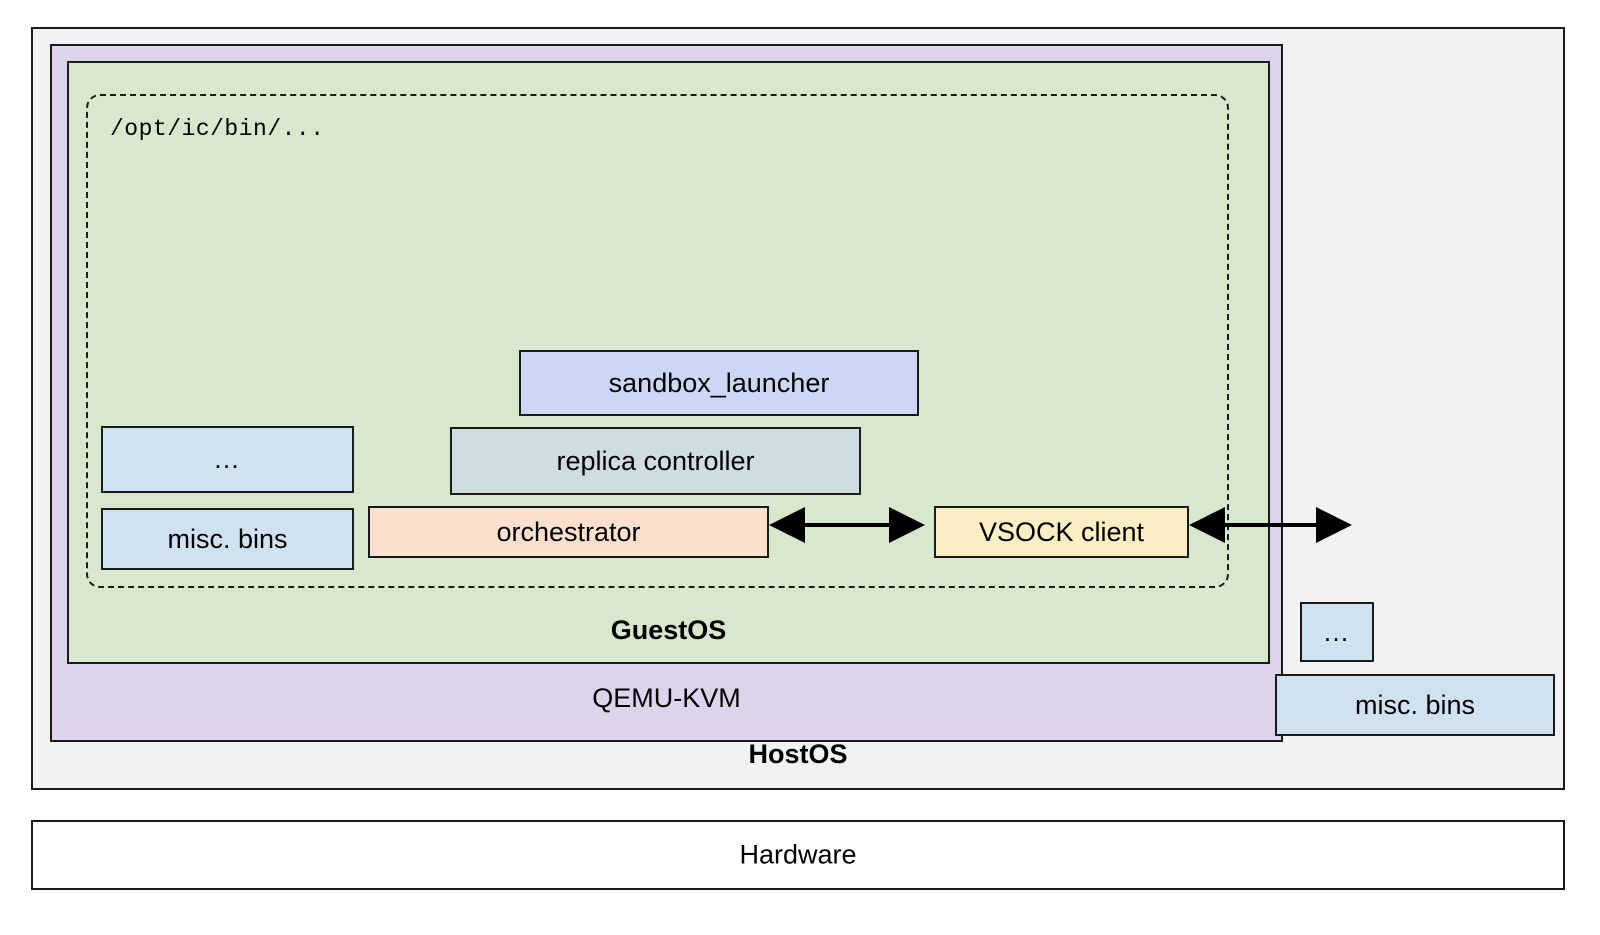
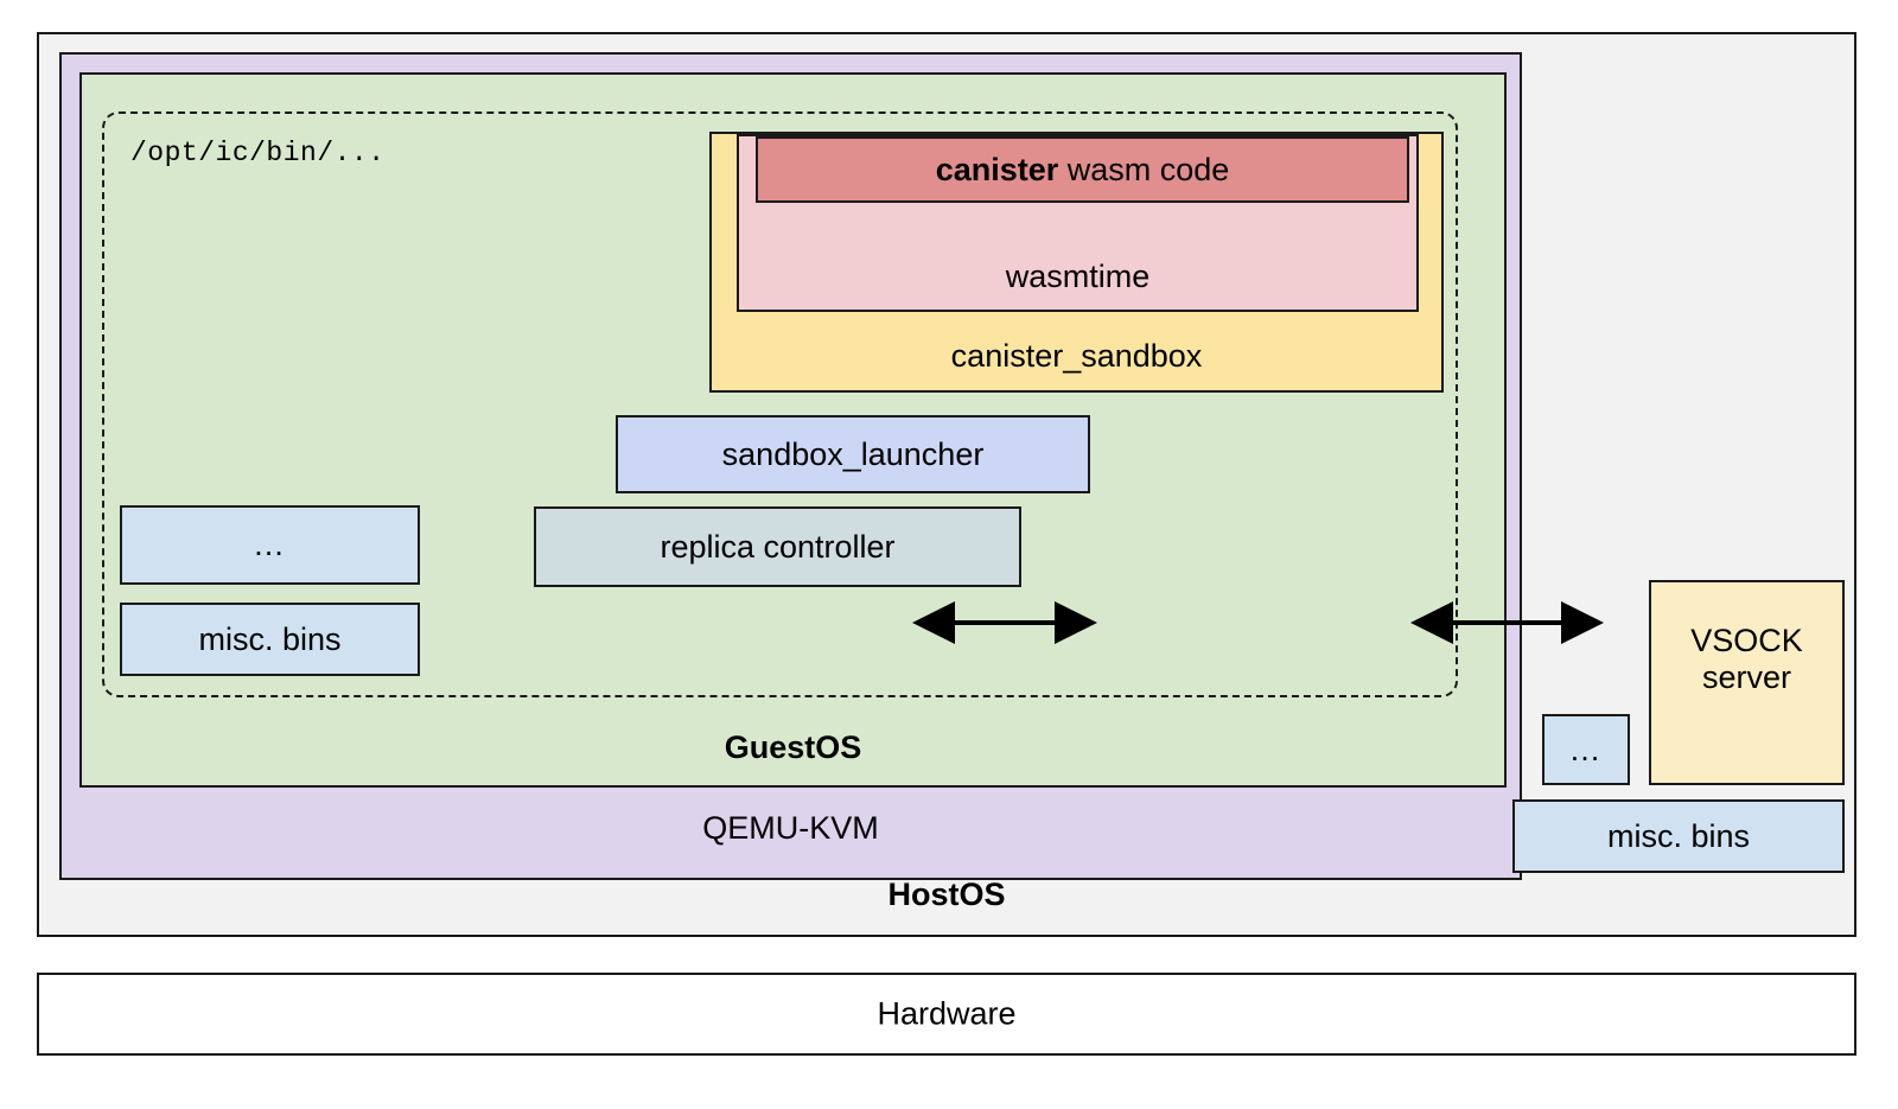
  /opt/ic/bin/...
+ canister wasm code
+ wasmtime
+ canister_sandbox
  sandbox_launcher
  replica controller
  …
  misc. bins
- orchestrator
- VSOCK client
  GuestOS
  QEMU-KVM
+ VSOCK
+ server
  …
  misc. bins
  HostOS
  Hardware
